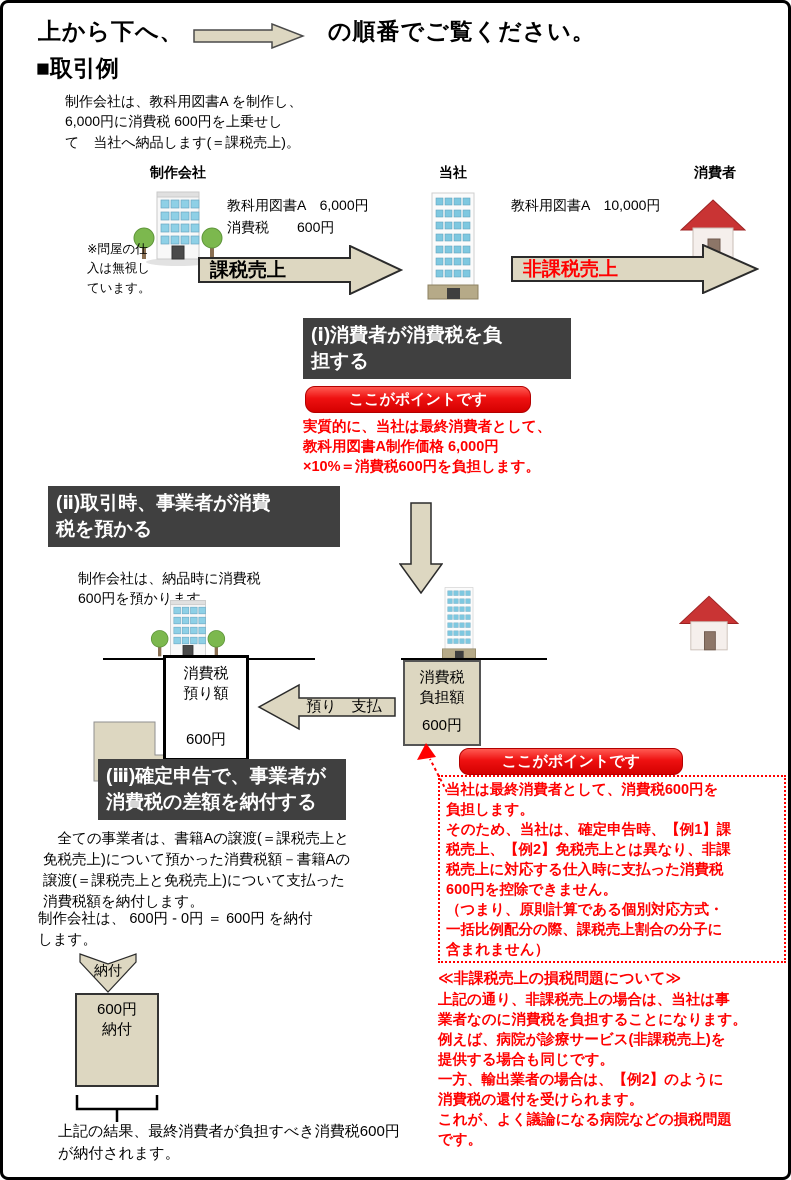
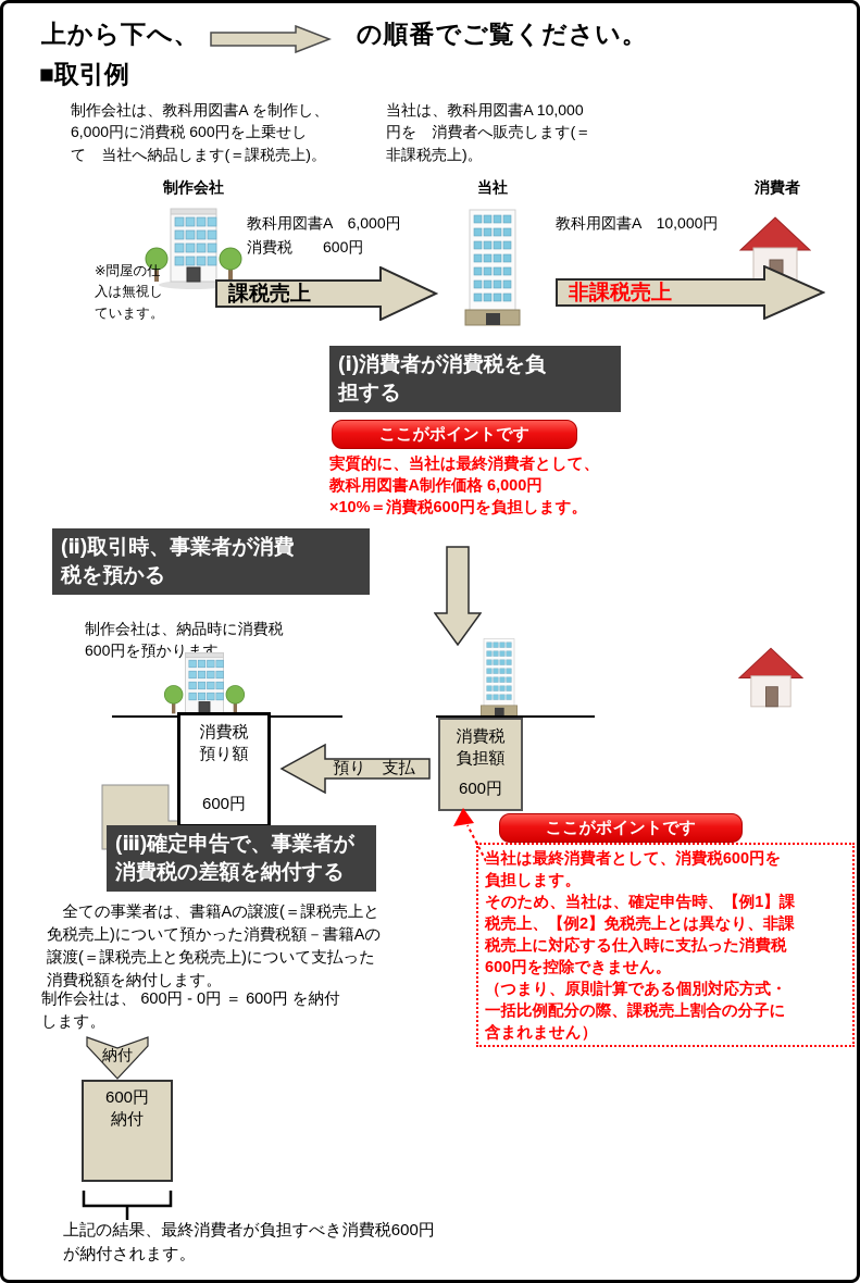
  上から下へ、
  の順番でご覧ください。
  ■取引例
  制作会社は、教科用図書A を制作し、
  6,000円に消費税 600円を上乗せし
  て 当社へ納品します(＝課税売上)。
+ 当社は、教科用図書A 10,000
+ 円を 消費者へ販売します(＝
+ 非課税売上)。
  制作会社
  当社
  消費者
  ※問屋の仕
  入は無視し
  ています。
  教科用図書A 6,000円
  消費税 600円
  教科用図書A 10,000円
  課税売上
  非課税売上
  (ⅰ)消費者が消費税を負
  担する
  ここがポイントです
  実質的に、当社は最終消費者として、
  教科用図書A制作価格 6,000円
  ×10%＝消費税600円を負担します。
  (ⅱ)取引時、事業者が消費
  税を預かる
  制作会社は、納品時に消費税
  600円を預かります。
  消費税
  預り額
  600円
  消費税
  負担額
  600円
  預り 支払
  (ⅲ)確定申告で、事業者が
  消費税の差額を納付する
  ここがポイントです
  当社は最終消費者として、消費税600円を
  負担します。
  そのため、当社は、確定申告時、【例1】課
  税売上、【例2】免税売上とは異なり、非課
  税売上に対応する仕入時に支払った消費税
  600円を控除できません。
  （つまり、原則計算である個別対応方式・
  一括比例配分の際、課税売上割合の分子に
  含まれません）
  全ての事業者は、書籍Aの譲渡(＝課税売上と
  免税売上)について預かった消費税額－書籍Aの
  譲渡(＝課税売上と免税売上)について支払った
  消費税額を納付します。
  制作会社は、 600円 - 0円 ＝ 600円 を納付
  します。
  納付
  600円
  納付
  上記の結果、最終消費者が負担すべき消費税600円
  が納付されます。
- ≪非課税売上の損税問題について≫
- 上記の通り、非課税売上の場合は、当社は事
- 業者なのに消費税を負担することになります。
- 例えば、病院が診療サービス(非課税売上)を
- 提供する場合も同じです。
- 一方、輸出業者の場合は、【例2】のように
- 消費税の還付を受けられます。
- これが、よく議論になる病院などの損税問題
- です。
